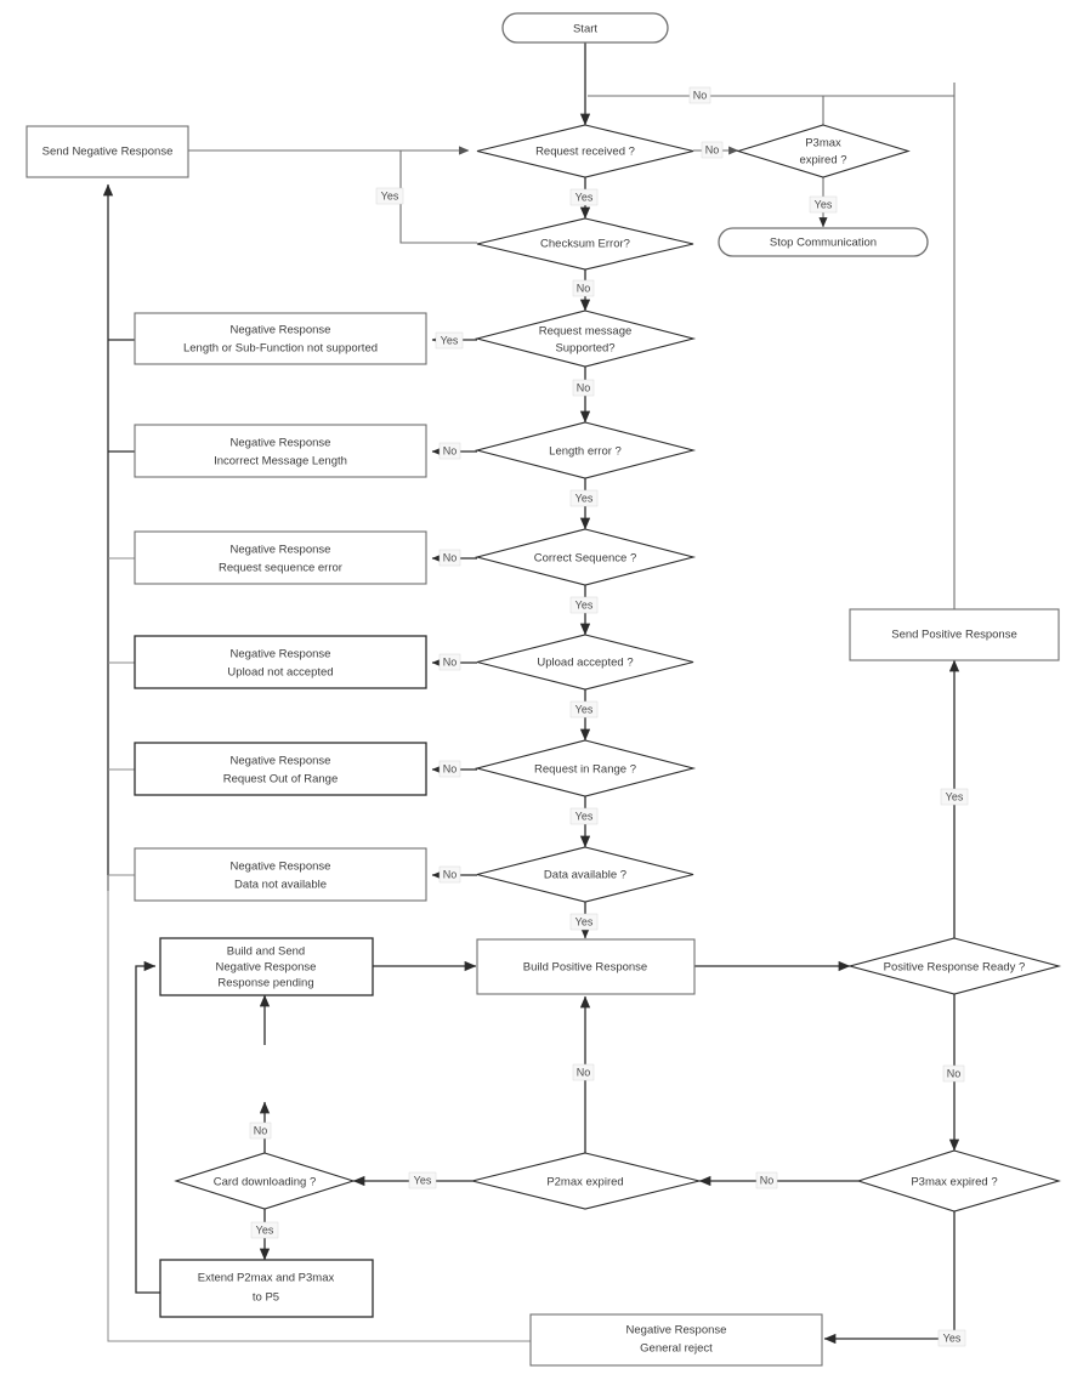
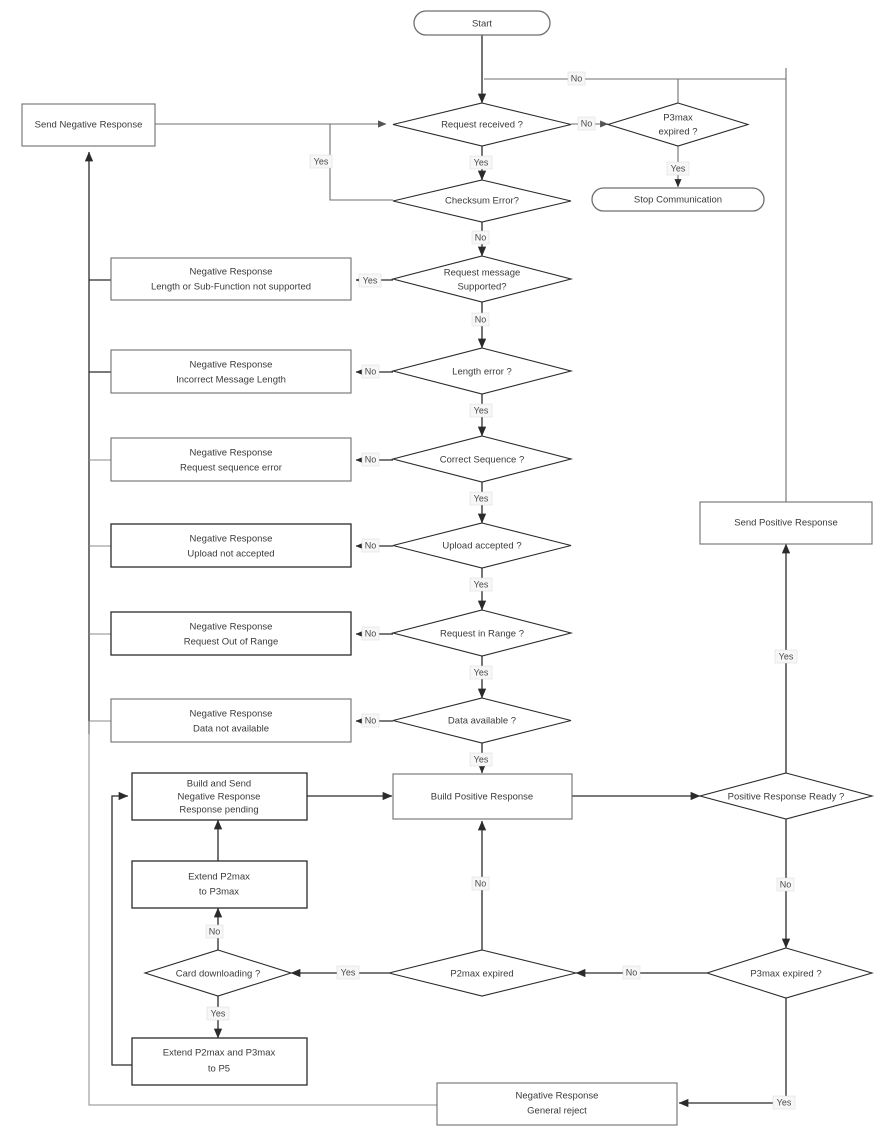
  Start
  Send Negative Response
  Request received ?
  P3max
  expired ?
  Stop Communication
  Checksum Error?
  Request message
  Supported?
  Negative Response
  Length or Sub-Function not supported
  Length error ?
  Negative Response
  Incorrect Message Length
  Correct Sequence ?
  Negative Response
  Request sequence error
  Upload accepted ?
  Negative Response
  Upload not accepted
  Request in Range ?
  Negative Response
  Request Out of Range
  Data available ?
  Negative Response
  Data not available
  Send Positive Response
  Build and Send
  Negative Response
  Response pending
  Build Positive Response
+ Extend P2max
+ to P3max
  Card downloading ?
  Extend P2max and P3max
  to P5
  P2max expired
  P3max expired ?
  Positive Response Ready ?
  Negative Response
  General reject
  No
  Yes
  No
  Yes
  Yes
  No
  Yes
  No
  No
  Yes
  No
  Yes
  No
  Yes
  No
  Yes
  No
  Yes
  Yes
  No
  No
  Yes
  No
  Yes
  No
  Yes
